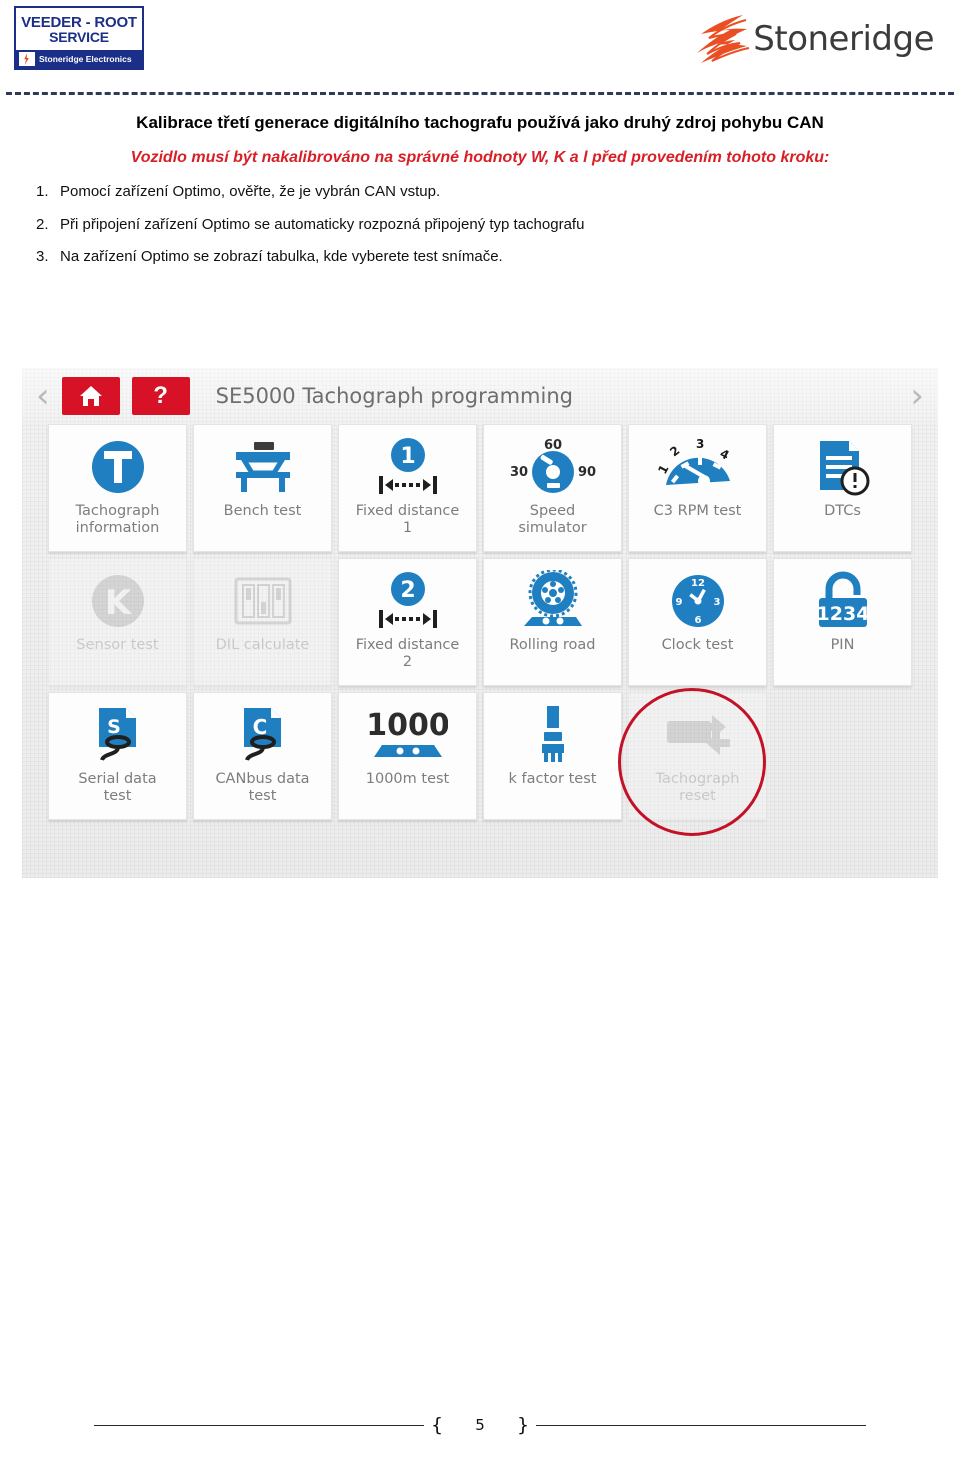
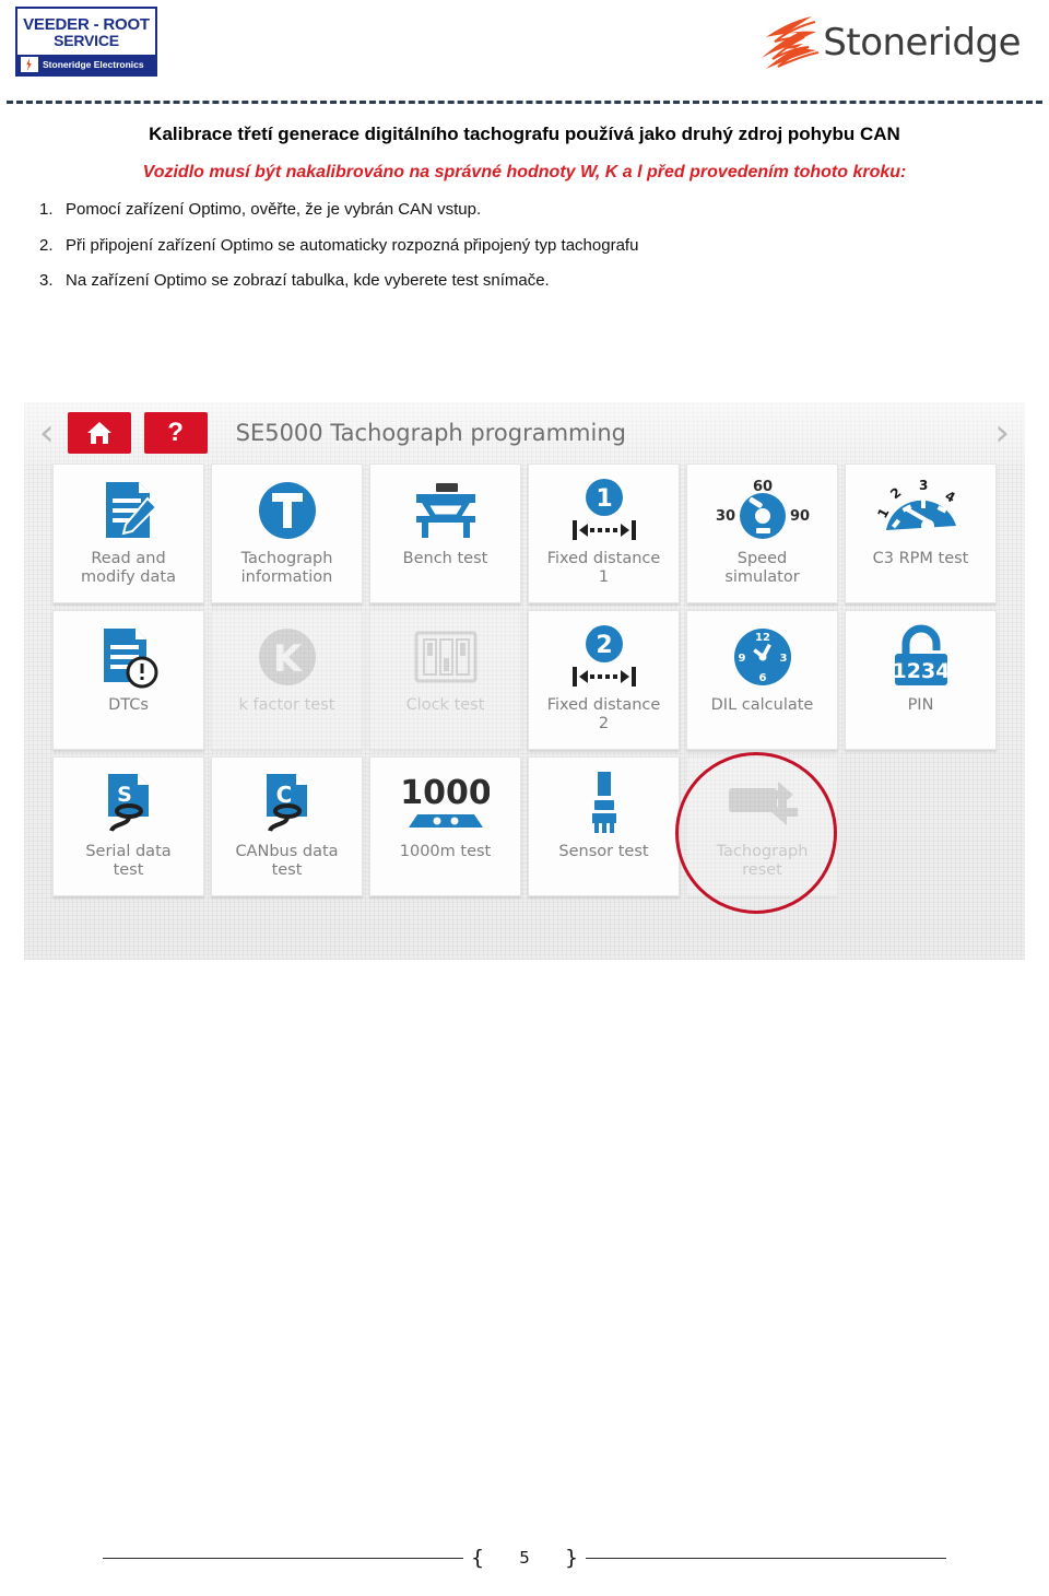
  VEEDER - ROOT
  SERVICE
  Stoneridge Electronics
  Stoneridge
  Kalibrace třetí generace digitálního tachografu používá jako druhý zdroj pohybu CAN
  Vozidlo musí být nakalibrováno na správné hodnoty W, K a l před provedením tohoto kroku:
  1.
  Pomocí zařízení Optimo, ověřte, že je vybrán CAN vstup.
  2.
  Při připojení zařízení Optimo se automaticky rozpozná připojený typ tachografu
  3.
  Na zařízení Optimo se zobrazí tabulka, kde vyberete test snímače.
  ‹
  ?
  SE5000 Tachograph programming
  ›
+ Read and
+ modify data
  Tachograph
  information
  Bench test
  1
  Fixed distance
  1
  60
  30
  90
  Speed
  simulator
  3
  C3 RPM test
  DTCs
  K
- Sensor test
+ k factor test
- DIL calculate
+ Clock test
  2
  Fixed distance
  2
- Rolling road
  12
  3
  6
  9
- Clock test
+ DIL calculate
  1234
  PIN
  S
  Serial data
  test
  C
  CANbus data
  test
  1000
  1000m test
- k factor test
+ Sensor test
  Tachograph
  reset
  {
  5
  }
